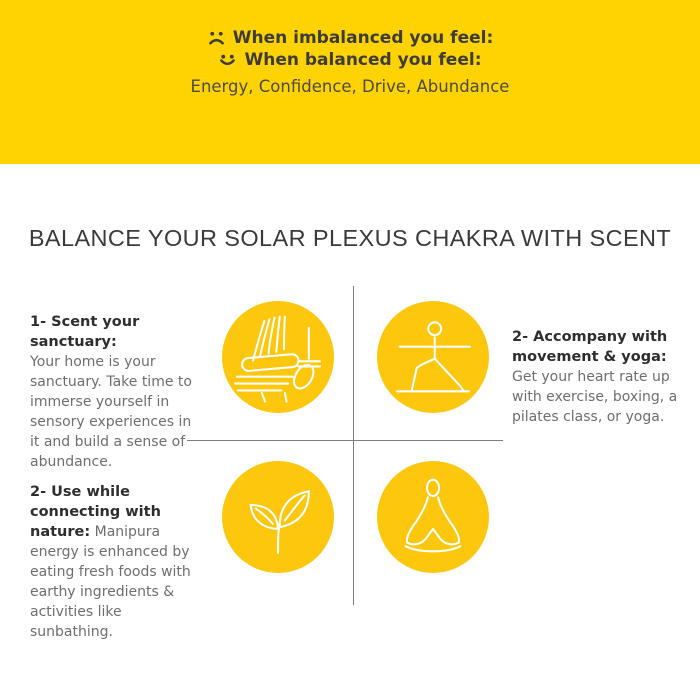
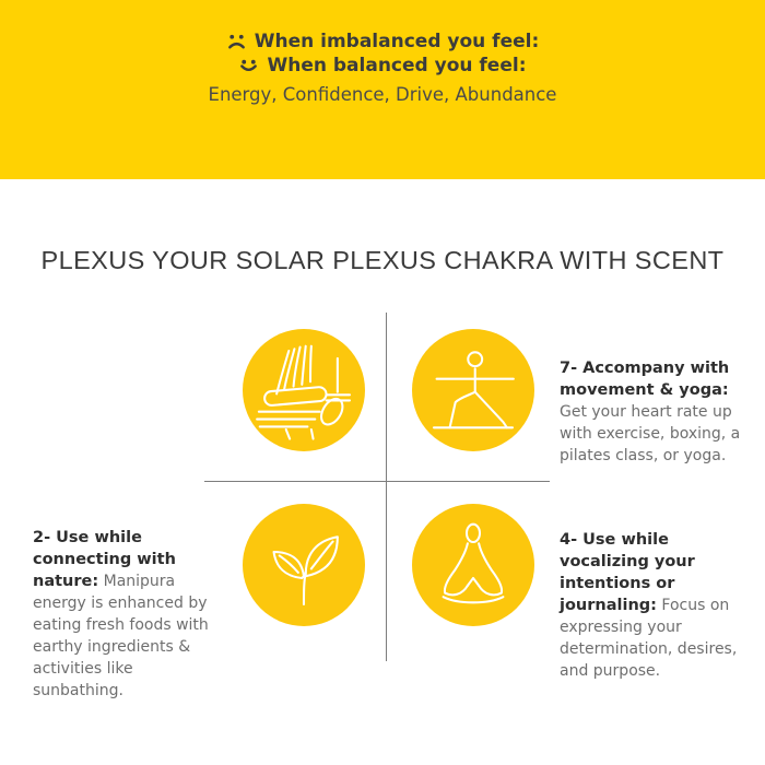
  When imbalanced you feel:
  When balanced you feel:
  Energy, Confidence, Drive, Abundance
- BALANCE YOUR SOLAR PLEXUS CHAKRA WITH SCENT
+ PLEXUS YOUR SOLAR PLEXUS CHAKRA WITH SCENT
- 1- Scent your sanctuary:
- Your home is your sanctuary. Take time to immerse yourself in sensory experiences in it and build a sense of abundance.
- 2- Accompany with movement & yoga:
+ 7- Accompany with movement & yoga:
  Get your heart rate up with exercise, boxing, a pilates class, or yoga.
  2- Use while connecting with nature: Manipura energy is enhanced by eating fresh foods with earthy ingredients & activities like sunbathing.
+ 4- Use while vocalizing your intentions or journaling: Focus on expressing your determination, desires, and purpose.
